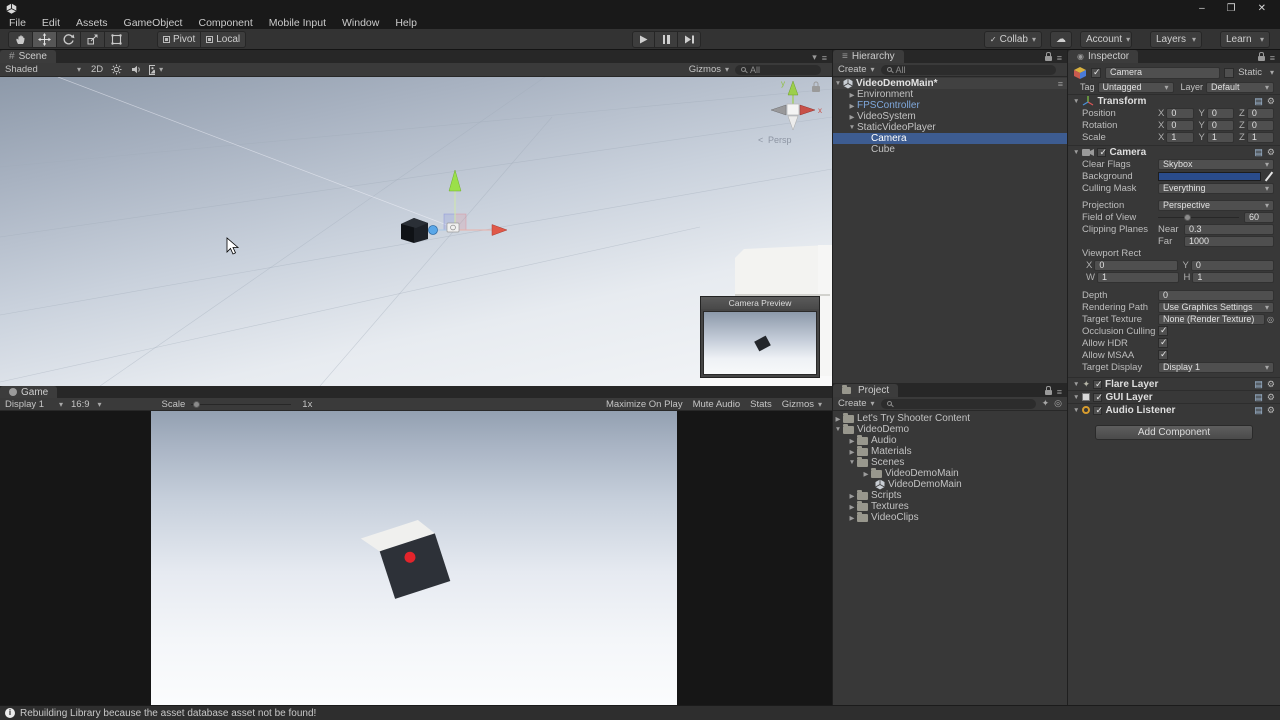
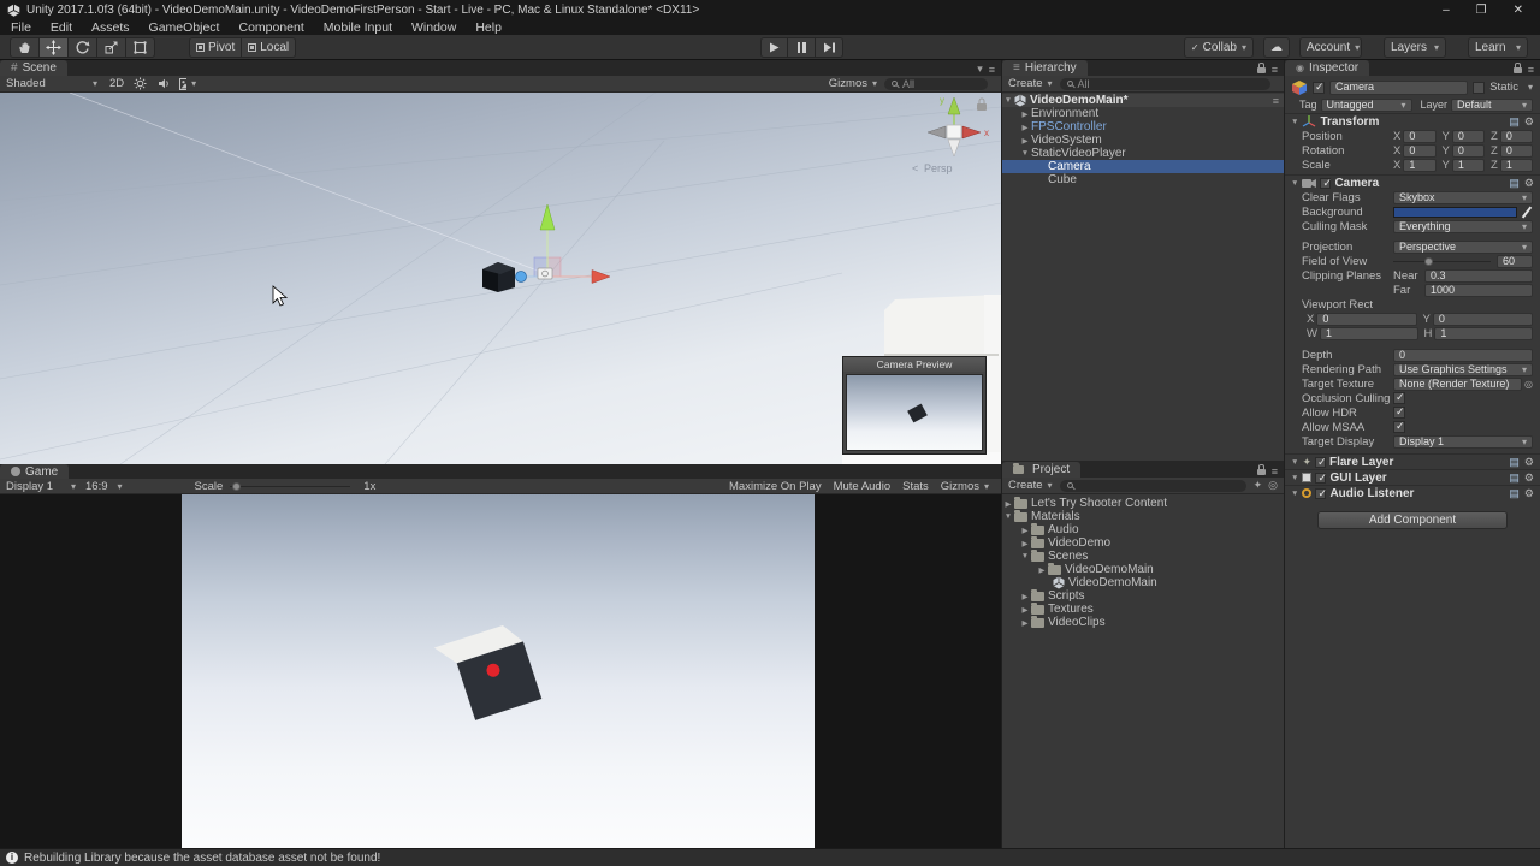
+ Unity 2017.1.0f3 (64bit) - VideoDemoMain.unity - VideoDemoFirstPerson - Start - Live - PC, Mac & Linux Standalone* <DX11>
  –
  ❐
  ✕
  File
  Edit
  Assets
  GameObject
  Component
  Mobile Input
  Window
  Help
  Pivot
  Local
  ✓
  Collab
  ▾
  ☁
  Account
  ▾
  Layers
  ▾
  Learn
  ▾
  #
  Scene
  ▾
  ≡
  Shaded
  ▾
  2D
  ▾
  Gizmos
  ▾
  All
  y
  x
  <
  Persp
  Camera Preview
  Game
  Display 1
  ▾
  16:9
  ▾
  Scale
  1x
  Maximize On Play
  Mute Audio
  Stats
  Gizmos ▾
  ≡
  Hierarchy
  ≡
  Create
  ▾
  All
  VideoDemoMain*
  ≡
  Environment
  FPSController
  VideoSystem
  StaticVideoPlayer
  Camera
  Cube
  Project
  ≡
  Create
  ▾
  ✦
  ◎
  Let's Try Shooter Content
- VideoDemo
+ Materials
  Audio
- Materials
+ VideoDemo
  Scenes
  VideoDemoMain
  VideoDemoMain
  Scripts
  Textures
  VideoClips
  ◉
  Inspector
  ≡
  Camera
  Static
  ▾
  Tag
  Untagged
  ▾
  Layer
  Default
  ▾
  Transform
  ▤
  ⚙
  Position
  X
  0
  Y
  0
  Z
  0
  Rotation
  X
  0
  Y
  0
  Z
  0
  Scale
  X
  1
  Y
  1
  Z
  1
  Camera
  ▤
  ⚙
  Clear Flags
  Skybox
  ▾
  Background
  Culling Mask
  Everything
  ▾
  Projection
  Perspective
  ▾
  Field of View
  60
  Clipping Planes
  Near
  0.3
  Far
  1000
  Viewport Rect
  X
  0
  Y
  0
  W
  1
  H
  1
  Depth
  0
  Rendering Path
  Use Graphics Settings
  ▾
  Target Texture
  None (Render Texture)
  ◎
  Occlusion Culling
  Allow HDR
  Allow MSAA
  Target Display
  Display 1
  ▾
  ✦
  Flare Layer
  ▤
  ⚙
  GUI Layer
  ▤
  ⚙
  Audio Listener
  ▤
  ⚙
  Add Component
  i
  Rebuilding Library because the asset database asset not be found!
